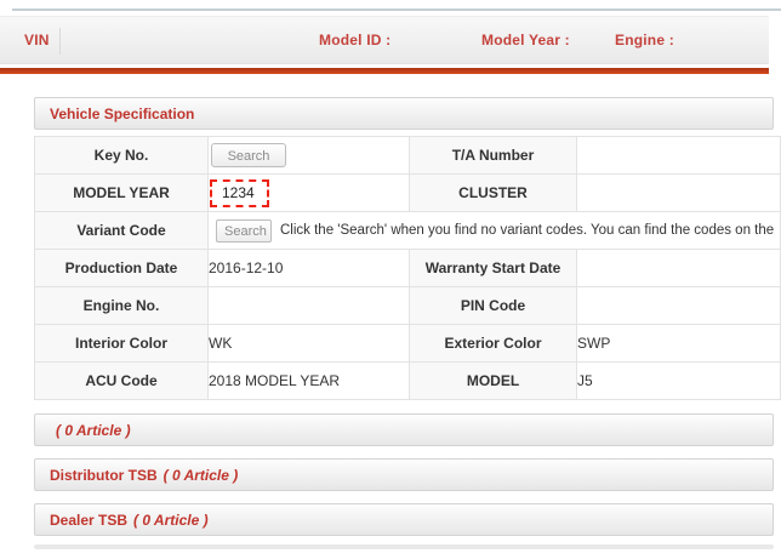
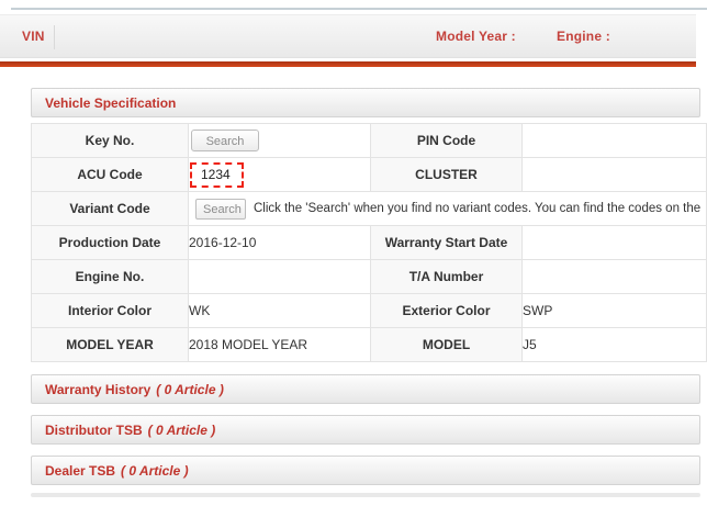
  VIN
- Model ID :
  Model Year :
  Engine :
  Vehicle Specification
- Key No.	Search	T/A Number
+ Key No.	Search	PIN Code
- MODEL YEAR	1234	CLUSTER
+ ACU Code	1234	CLUSTER
  Variant Code	Search Click the 'Search' when you find no variant codes. You can find the codes on the
  Production Date	2016-12-10	Warranty Start Date
- Engine No.		PIN Code
+ Engine No.		T/A Number
  Interior Color	WK	Exterior Color	SWP
- ACU Code	2018 MODEL YEAR	MODEL	J5
+ MODEL YEAR	2018 MODEL YEAR	MODEL	J5
+ Warranty History
  ( 0 Article )
  Distributor TSB
  ( 0 Article )
  Dealer TSB
  ( 0 Article )
